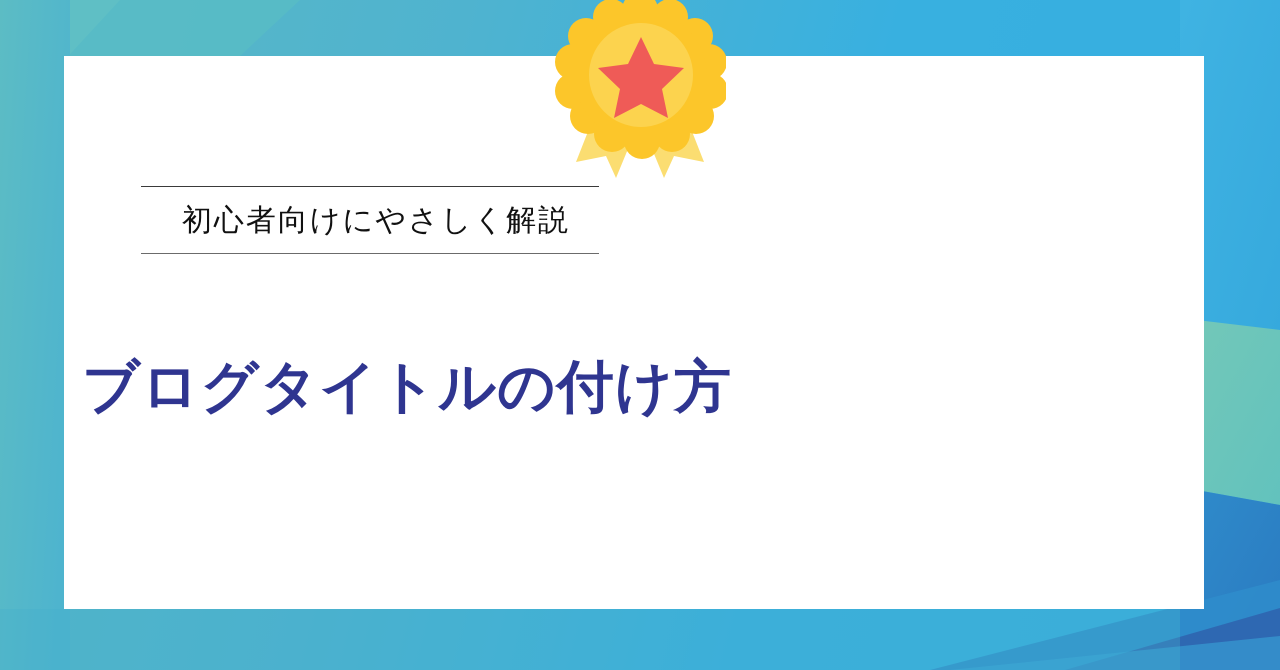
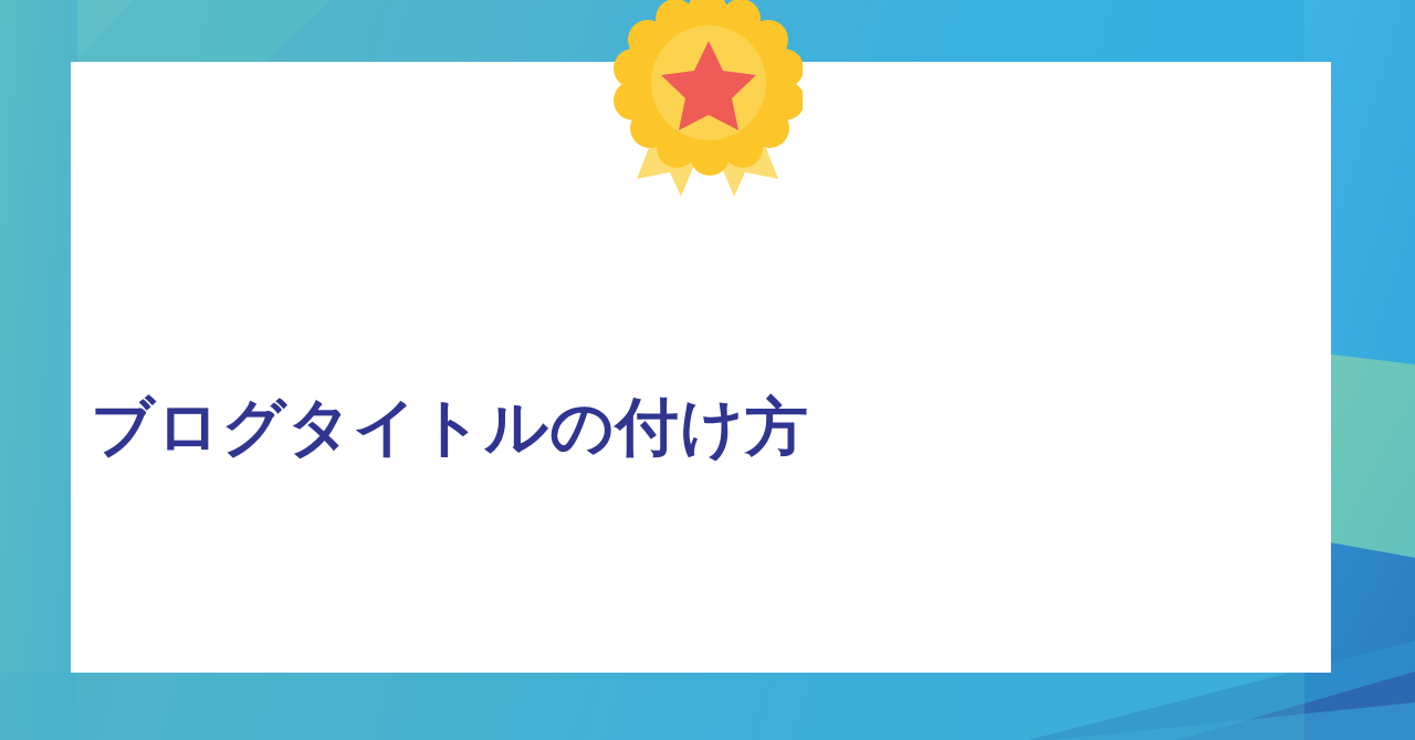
- 初心者向けにやさしく解説
  ブログタイトルの付け方
